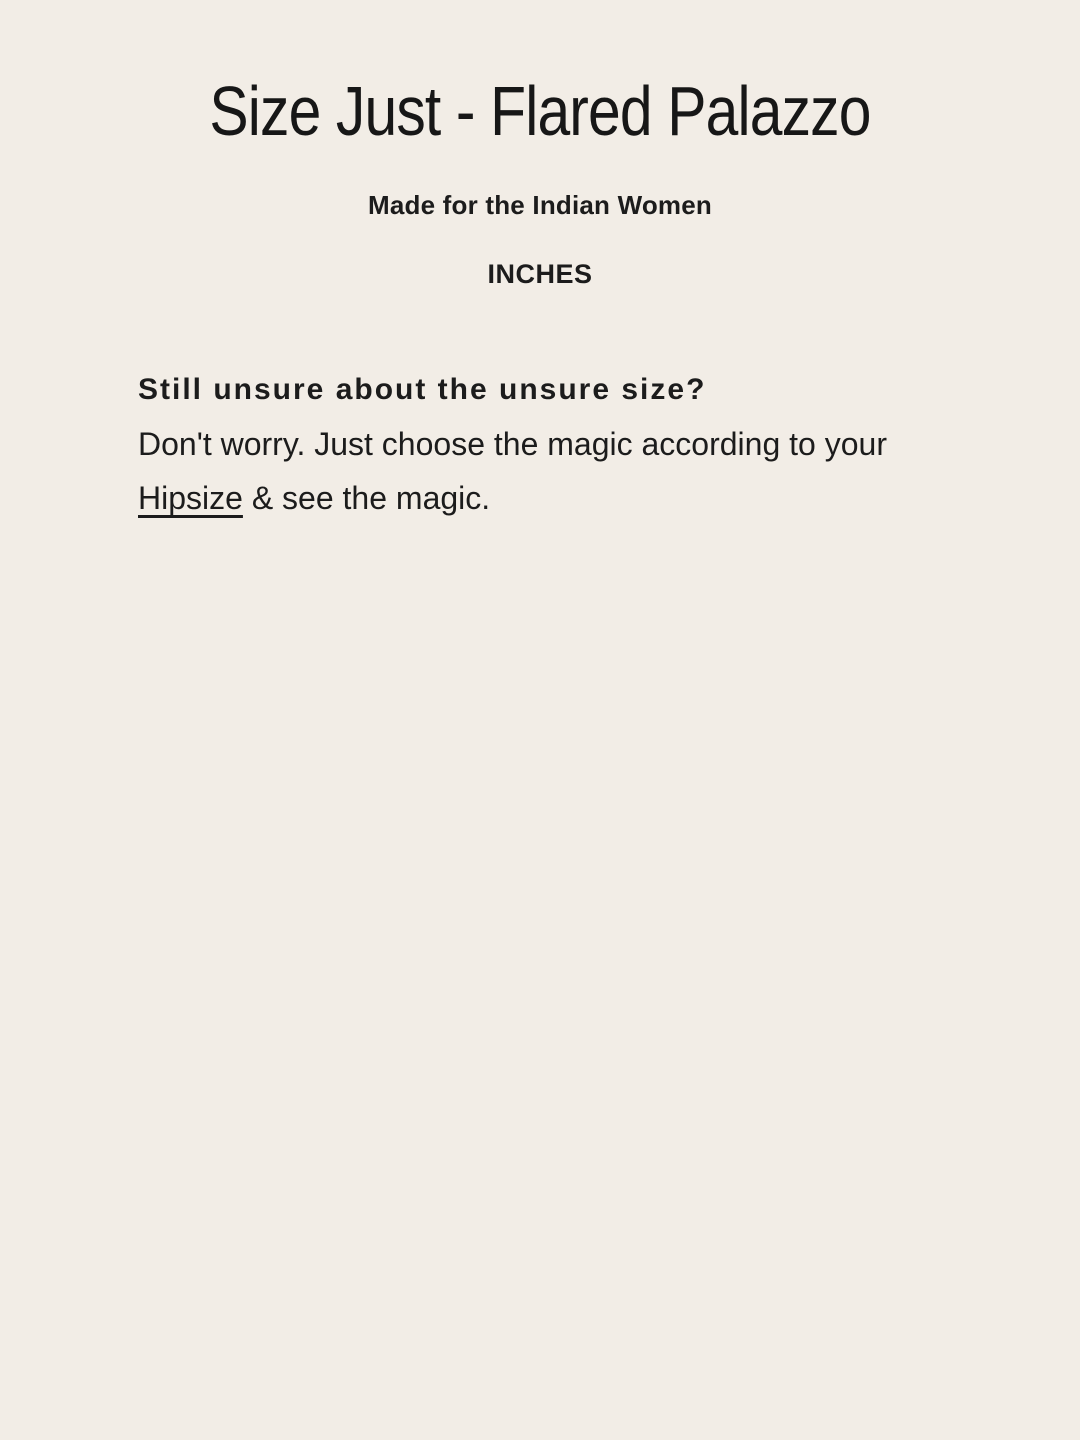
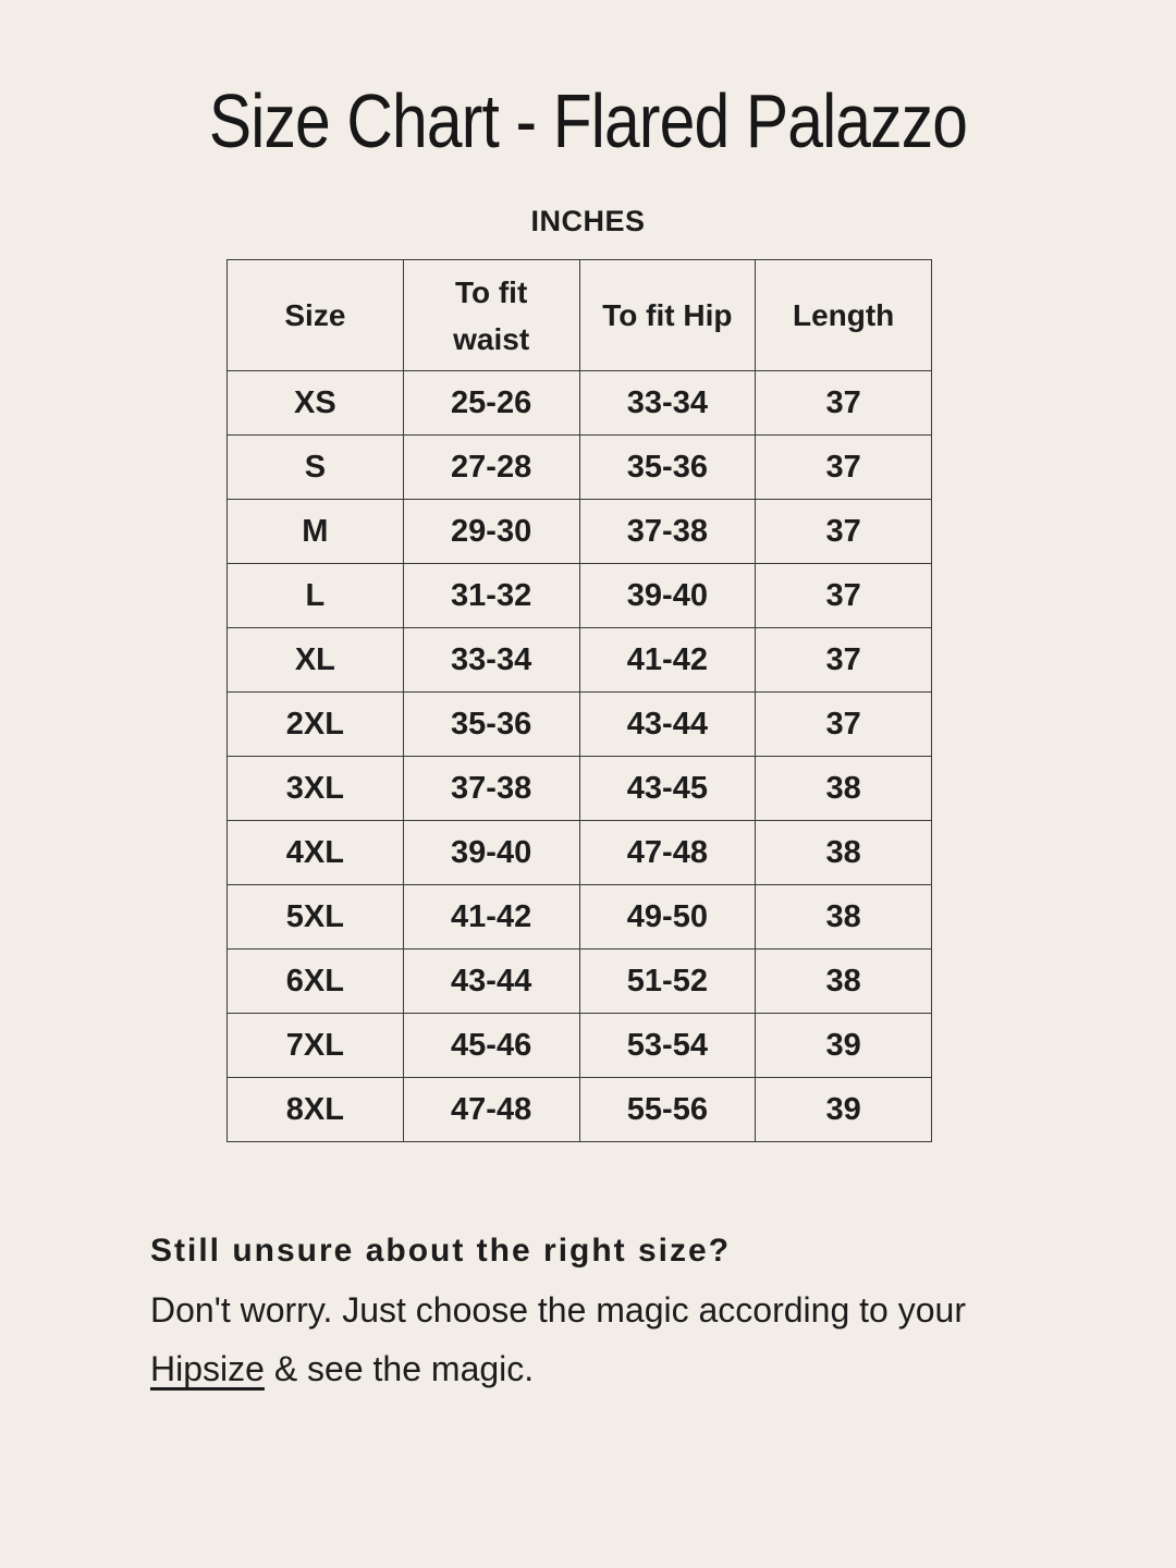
- Size Just - Flared Palazzo
+ Size Chart - Flared Palazzo
- Made for the Indian Women
  INCHES
+ Size	To fit waist	To fit Hip	Length
+ XS	25-26	33-34	37
+ S	27-28	35-36	37
+ M	29-30	37-38	37
+ L	31-32	39-40	37
+ XL	33-34	41-42	37
+ 2XL	35-36	43-44	37
+ 3XL	37-38	43-45	38
+ 4XL	39-40	47-48	38
+ 5XL	41-42	49-50	38
+ 6XL	43-44	51-52	38
+ 7XL	45-46	53-54	39
+ 8XL	47-48	55-56	39
- Still unsure about the unsure size?
+ Still unsure about the right size?
  Don't worry. Just choose the magic according to your
  Hipsize & see the magic.
